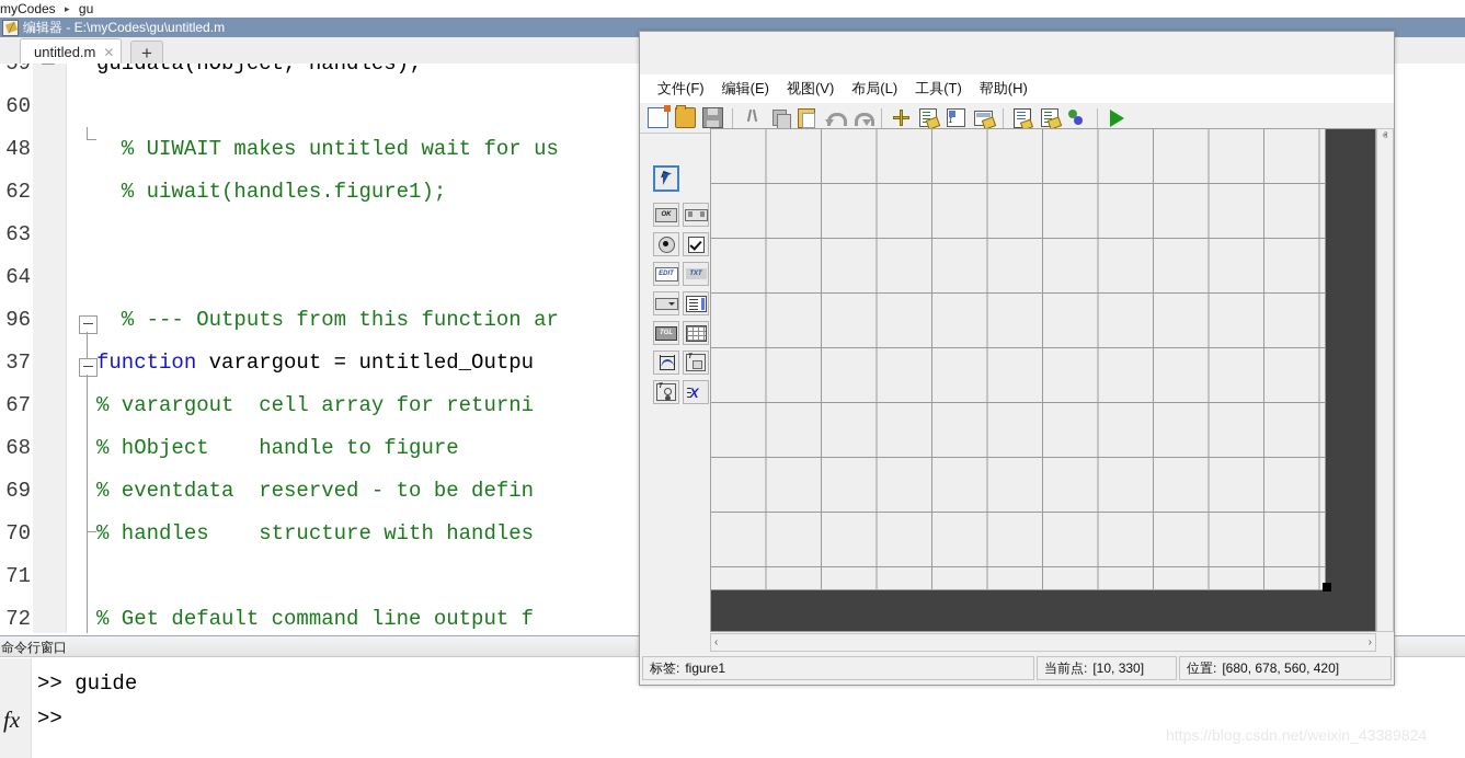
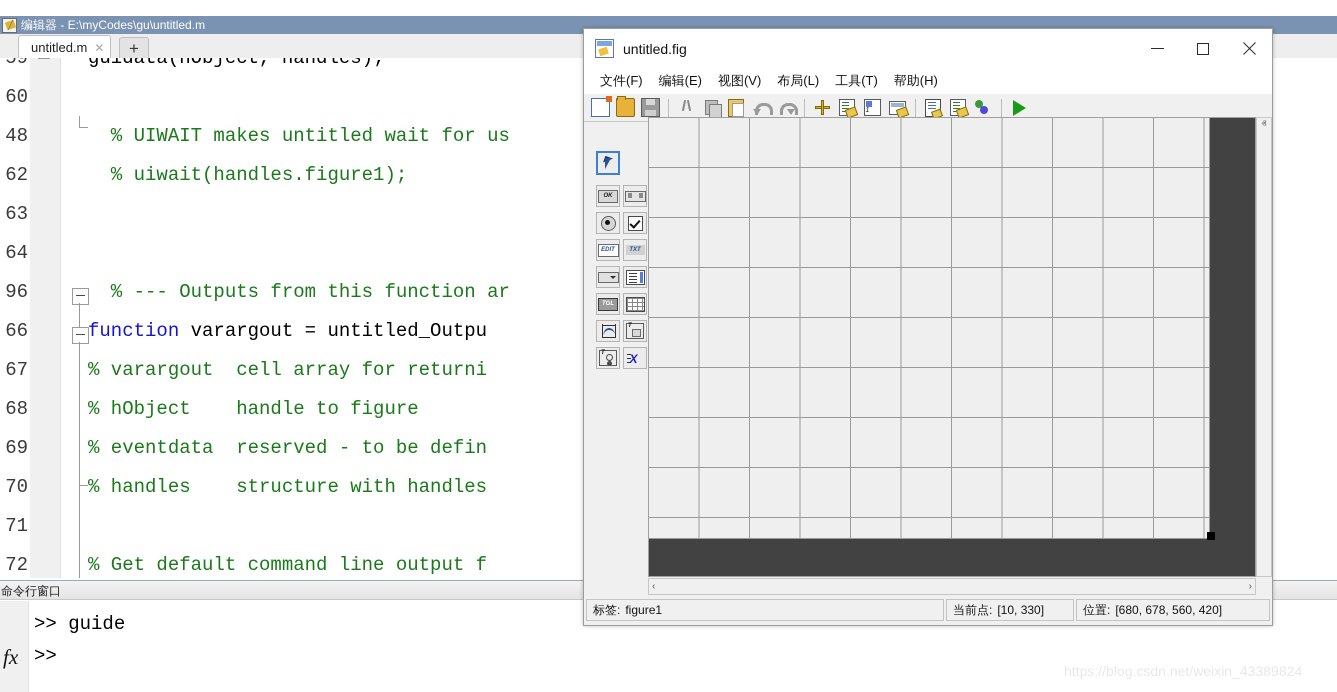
- myCodes ▸ gu
  编辑器 - E:\myCodes\gu\untitled.m
  untitled.m
  ✕
  +
  59
  —
  guidata(hObject, handles);
  60
  48
  % UIWAIT makes untitled wait for us
  62
  % uiwait(handles.figure1);
  63
  64
  96
  % --- Outputs from this function ar
- 37
+ 66
  function varargout = untitled_Outpu
  67
  % varargout cell array for returni
  68
  % hObject handle to figure
  69
  % eventdata reserved - to be defin
  70
  % handles structure with handles
  71
  72
  % Get default command line output f
  命令行窗口
  fx
  >> guide
  >>
+ untitled.fig
  文件(F)
  编辑(E)
  视图(V)
  布局(L)
  工具(T)
  帮助(H)
  ⱏ
  ‹
  ›
  标签:
  figure1
  当前点:
  [10, 330]
  位置:
  [680, 678, 560, 420]
